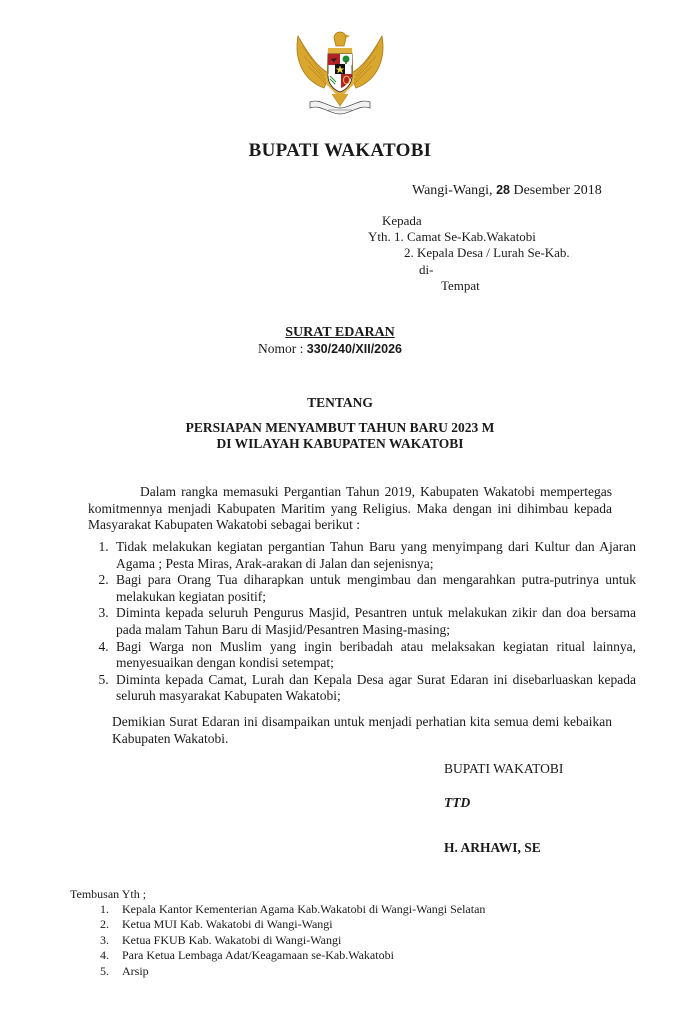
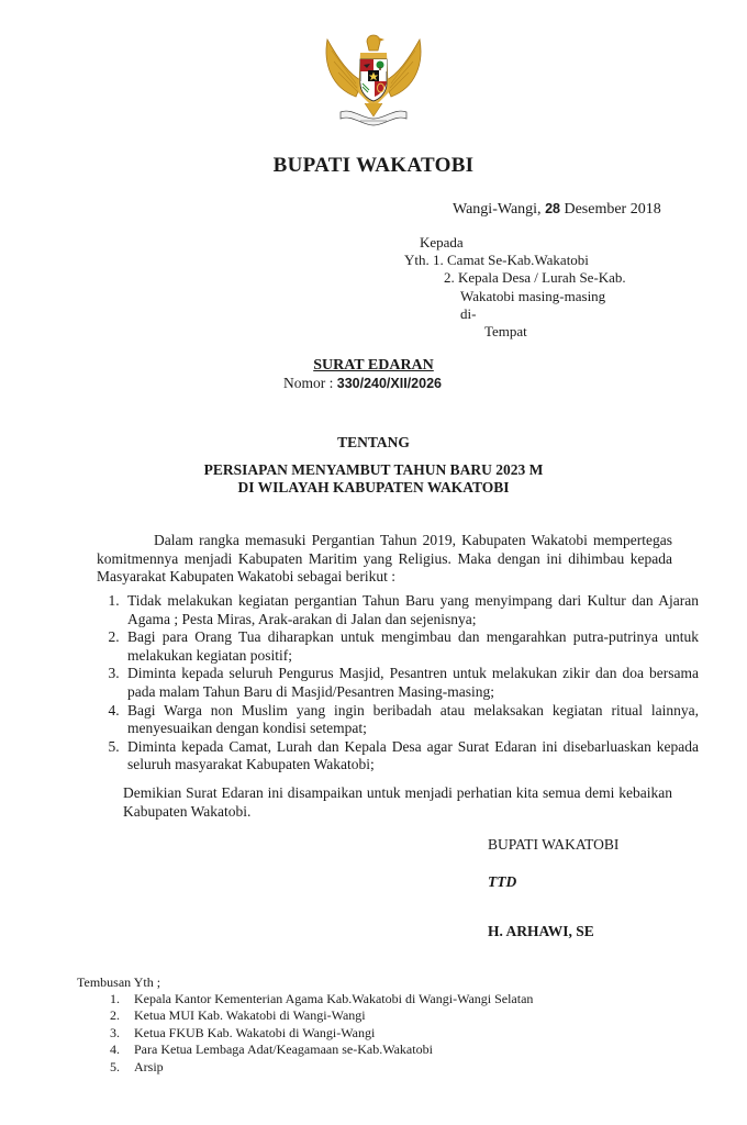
  BUPATI WAKATOBI
  Wangi-Wangi, 28 Desember 2018
  Kepada
  Yth. 1. Camat Se-Kab.Wakatobi
  2. Kepala Desa / Lurah Se-Kab.
+ Wakatobi masing-masing
  di-
  Tempat
  SURAT EDARAN
  Nomor : 330/240/XII/2026
  TENTANG
  PERSIAPAN MENYAMBUT TAHUN BARU 2023 M
  DI WILAYAH KABUPATEN WAKATOBI
  Dalam rangka memasuki Pergantian Tahun 2019, Kabupaten Wakatobi mempertegas komitmennya menjadi Kabupaten Maritim yang Religius. Maka dengan ini dihimbau kepada Masyarakat Kabupaten Wakatobi sebagai berikut :
  Tidak melakukan kegiatan pergantian Tahun Baru yang menyimpang dari Kultur dan Ajaran Agama ; Pesta Miras, Arak-arakan di Jalan dan sejenisnya;
  Bagi para Orang Tua diharapkan untuk mengimbau dan mengarahkan putra-putrinya untuk melakukan kegiatan positif;
  Diminta kepada seluruh Pengurus Masjid, Pesantren untuk melakukan zikir dan doa bersama pada malam Tahun Baru di Masjid/Pesantren Masing-masing;
  Bagi Warga non Muslim yang ingin beribadah atau melaksakan kegiatan ritual lainnya, menyesuaikan dengan kondisi setempat;
  Diminta kepada Camat, Lurah dan Kepala Desa agar Surat Edaran ini disebarluaskan kepada seluruh masyarakat Kabupaten Wakatobi;
  Demikian Surat Edaran ini disampaikan untuk menjadi perhatian kita semua demi kebaikan Kabupaten Wakatobi.
  BUPATI WAKATOBI
  TTD
  H. ARHAWI, SE
  Tembusan Yth ;
  Kepala Kantor Kementerian Agama Kab.Wakatobi di Wangi-Wangi Selatan
  Ketua MUI Kab. Wakatobi di Wangi-Wangi
  Ketua FKUB Kab. Wakatobi di Wangi-Wangi
  Para Ketua Lembaga Adat/Keagamaan se-Kab.Wakatobi
  Arsip
